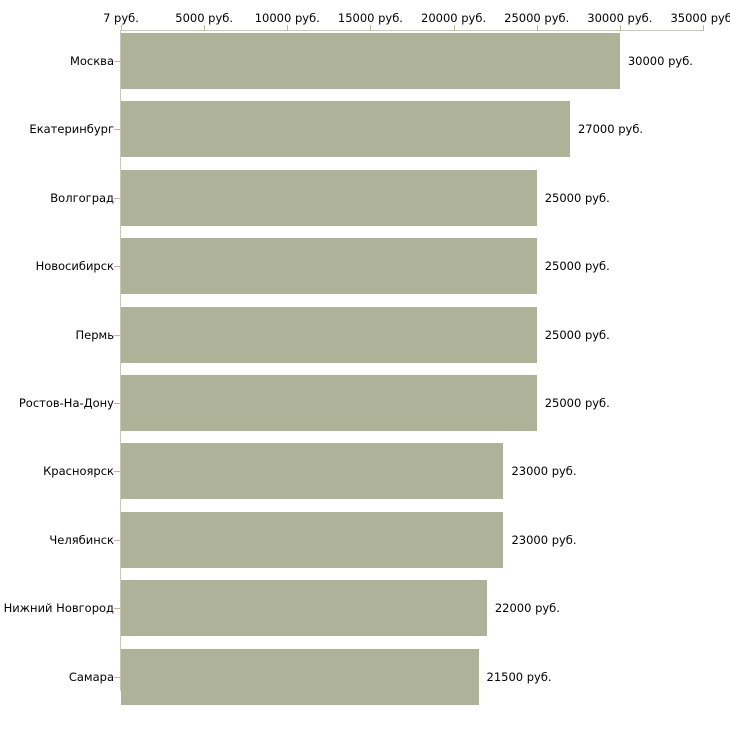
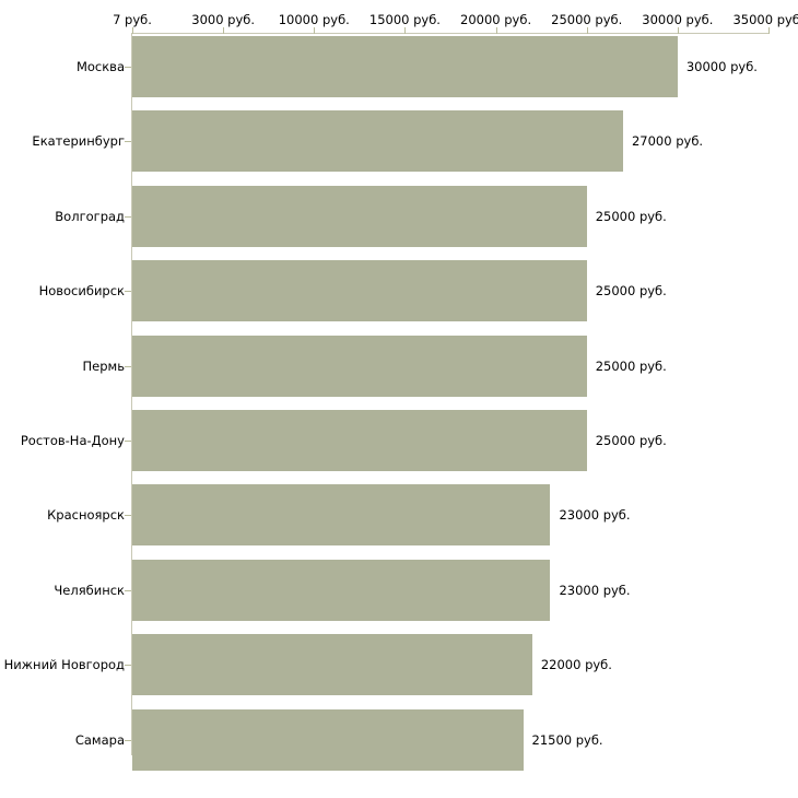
  7 руб.
- 5000 руб.
+ 3000 руб.
  10000 руб.
  15000 руб.
  20000 руб.
  25000 руб.
  30000 руб.
  35000 руб
  Москва
  30000 руб.
  Екатеринбург
  27000 руб.
  Волгоград
  25000 руб.
  Новосибирск
  25000 руб.
  Пермь
  25000 руб.
  Ростов-На-Дону
  25000 руб.
  Красноярск
  23000 руб.
  Челябинск
  23000 руб.
  Нижний Новгород
  22000 руб.
  Самара
  21500 руб.
